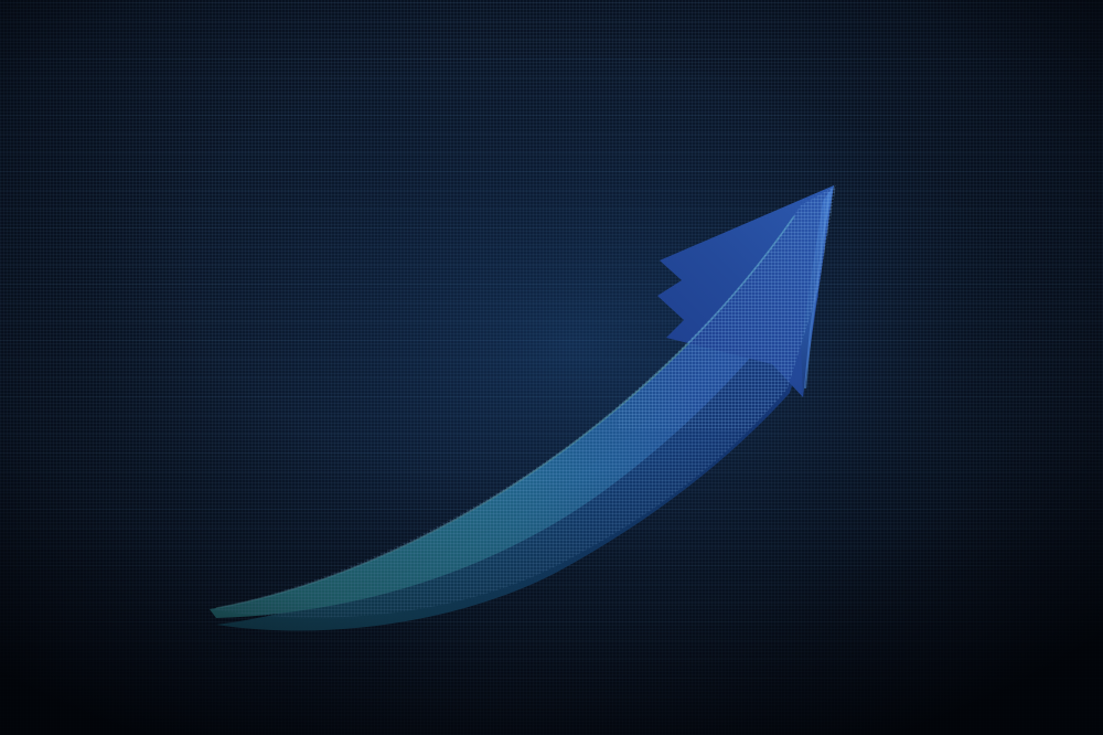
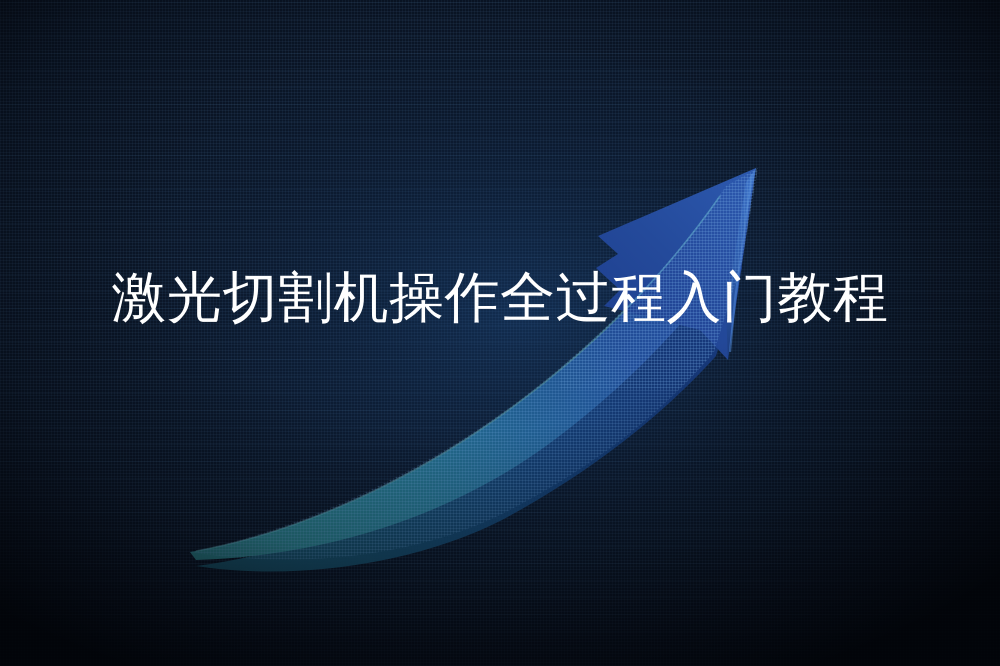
+ 激光切割机操作全过程入门教程
